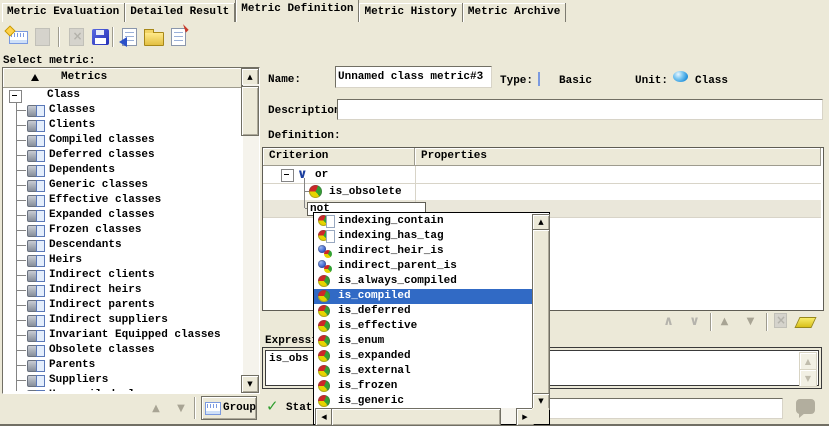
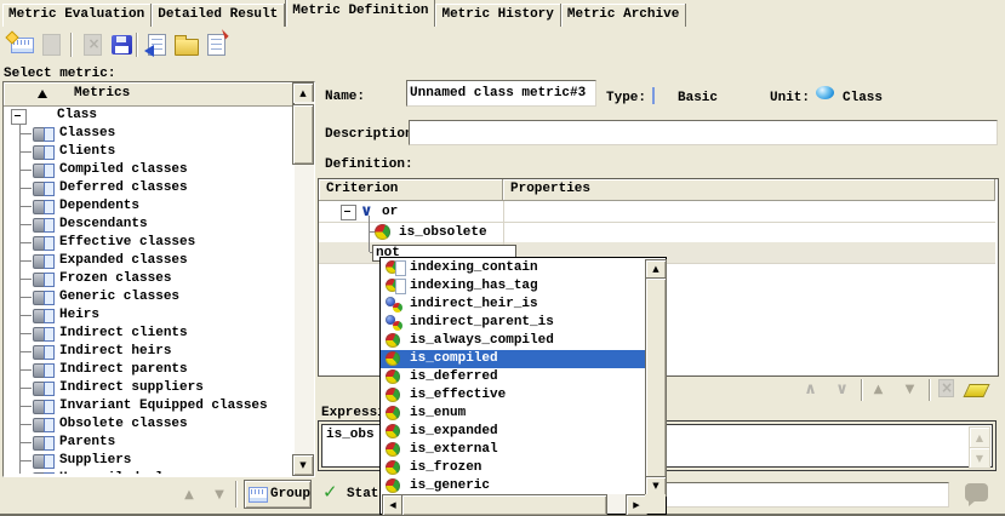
  Metric Evaluation
  Detailed Result
  Metric Definition
  Metric History
  Metric Archive
  ×
  Select metric:
  Metrics
  Class
  Classes
  Clients
  Compiled classes
  Deferred classes
  Dependents
- Generic classes
+ Descendants
  Effective classes
  Expanded classes
  Frozen classes
- Descendants
+ Generic classes
  Heirs
  Indirect clients
  Indirect heirs
  Indirect parents
  Indirect suppliers
  Invariant Equipped classes
  Obsolete classes
  Parents
  Suppliers
  ▲
  ▼
  ▲
  ▼
  Group
  Name:
  Unnamed class metric#3
  Type:
  Basic
  Unit:
  Class
  Descriptio
  Definition:
  Criterion
  Properties
  ∨
  or
  is_obsolete
  not
  ∧
  ∨
  ▲
  ▼
  ×
  is_obs
  ▲
  ▼
  ✓
  indexing_contain
  indexing_has_tag
  indirect_heir_is
  indirect_parent_is
  is_always_compiled
  is_compiled
  is_deferred
  is_effective
  is_enum
  is_expanded
  is_external
  is_frozen
  is_generic
  ▲
  ▼
  ◀
  ▶
